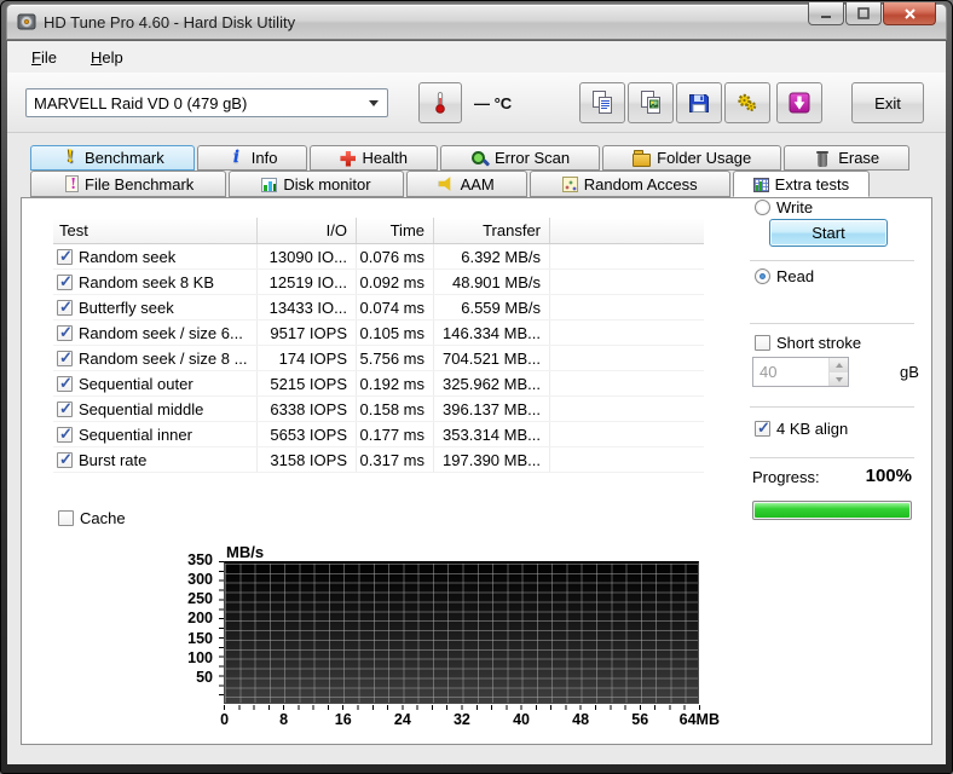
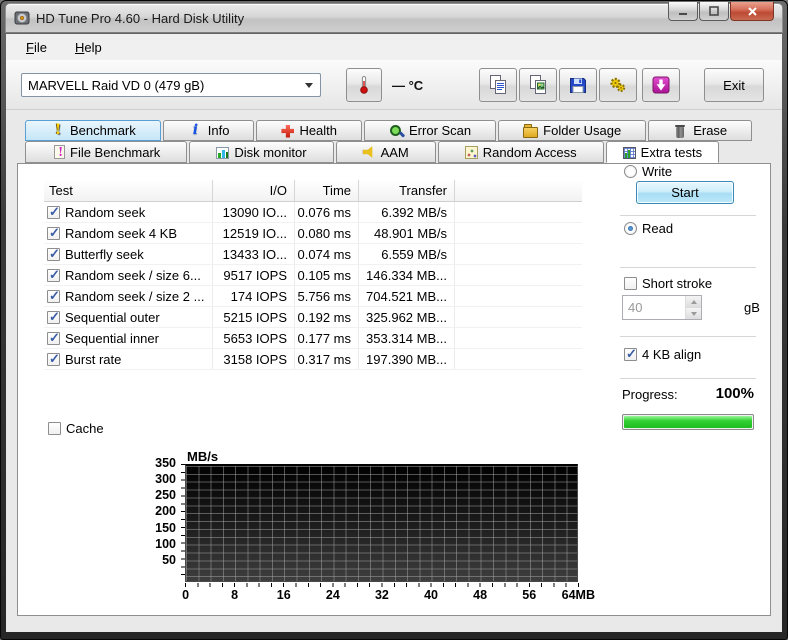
  HD Tune Pro 4.60 - Hard Disk Utility
  File
  Help
  MARVELL Raid VD 0 (479 gB)
  — °C
  Exit
  Benchmark
  Info
  Health
  Error Scan
  Folder Usage
  Erase
  File Benchmark
  Disk monitor
  AAM
  Random Access
  Extra tests
  Test
  I/O
  Time
  Transfer
  Random seek
  13090 IO...
  0.076 ms
  6.392 MB/s
- Random seek 8 KB
+ Random seek 4 KB
  12519 IO...
- 0.092 ms
+ 0.080 ms
  48.901 MB/s
  Butterfly seek
  13433 IO...
  0.074 ms
  6.559 MB/s
  Random seek / size 6...
  9517 IOPS
  0.105 ms
  146.334 MB...
- Random seek / size 8 ...
+ Random seek / size 2 ...
  174 IOPS
  5.756 ms
  704.521 MB...
  Sequential outer
  5215 IOPS
  0.192 ms
  325.962 MB...
- Sequential middle
- 6338 IOPS
- 0.158 ms
- 396.137 MB...
  Sequential inner
  5653 IOPS
  0.177 ms
  353.314 MB...
  Burst rate
  3158 IOPS
  0.317 ms
  197.390 MB...
  Start
  Read
  Write
  Short stroke
  40
  gB
  4 KB align
  Progress:
  100%
  Cache
  MB/s
  350
  300
  250
  200
  150
  100
  50
  0
  8
  16
  24
  32
  40
  48
  56
  64MB
